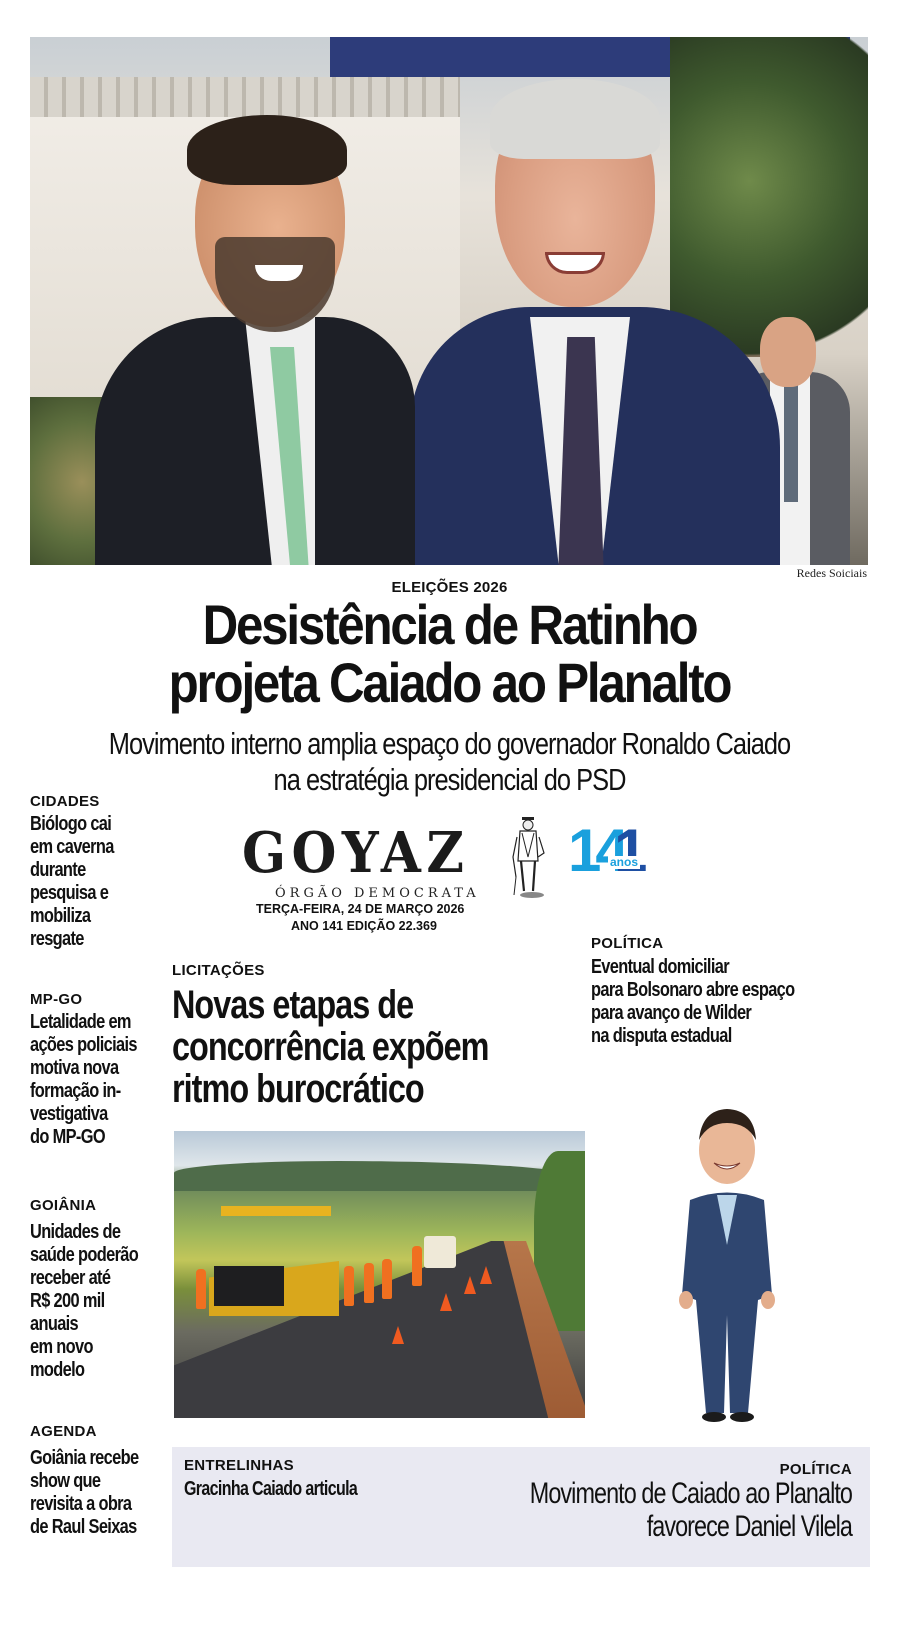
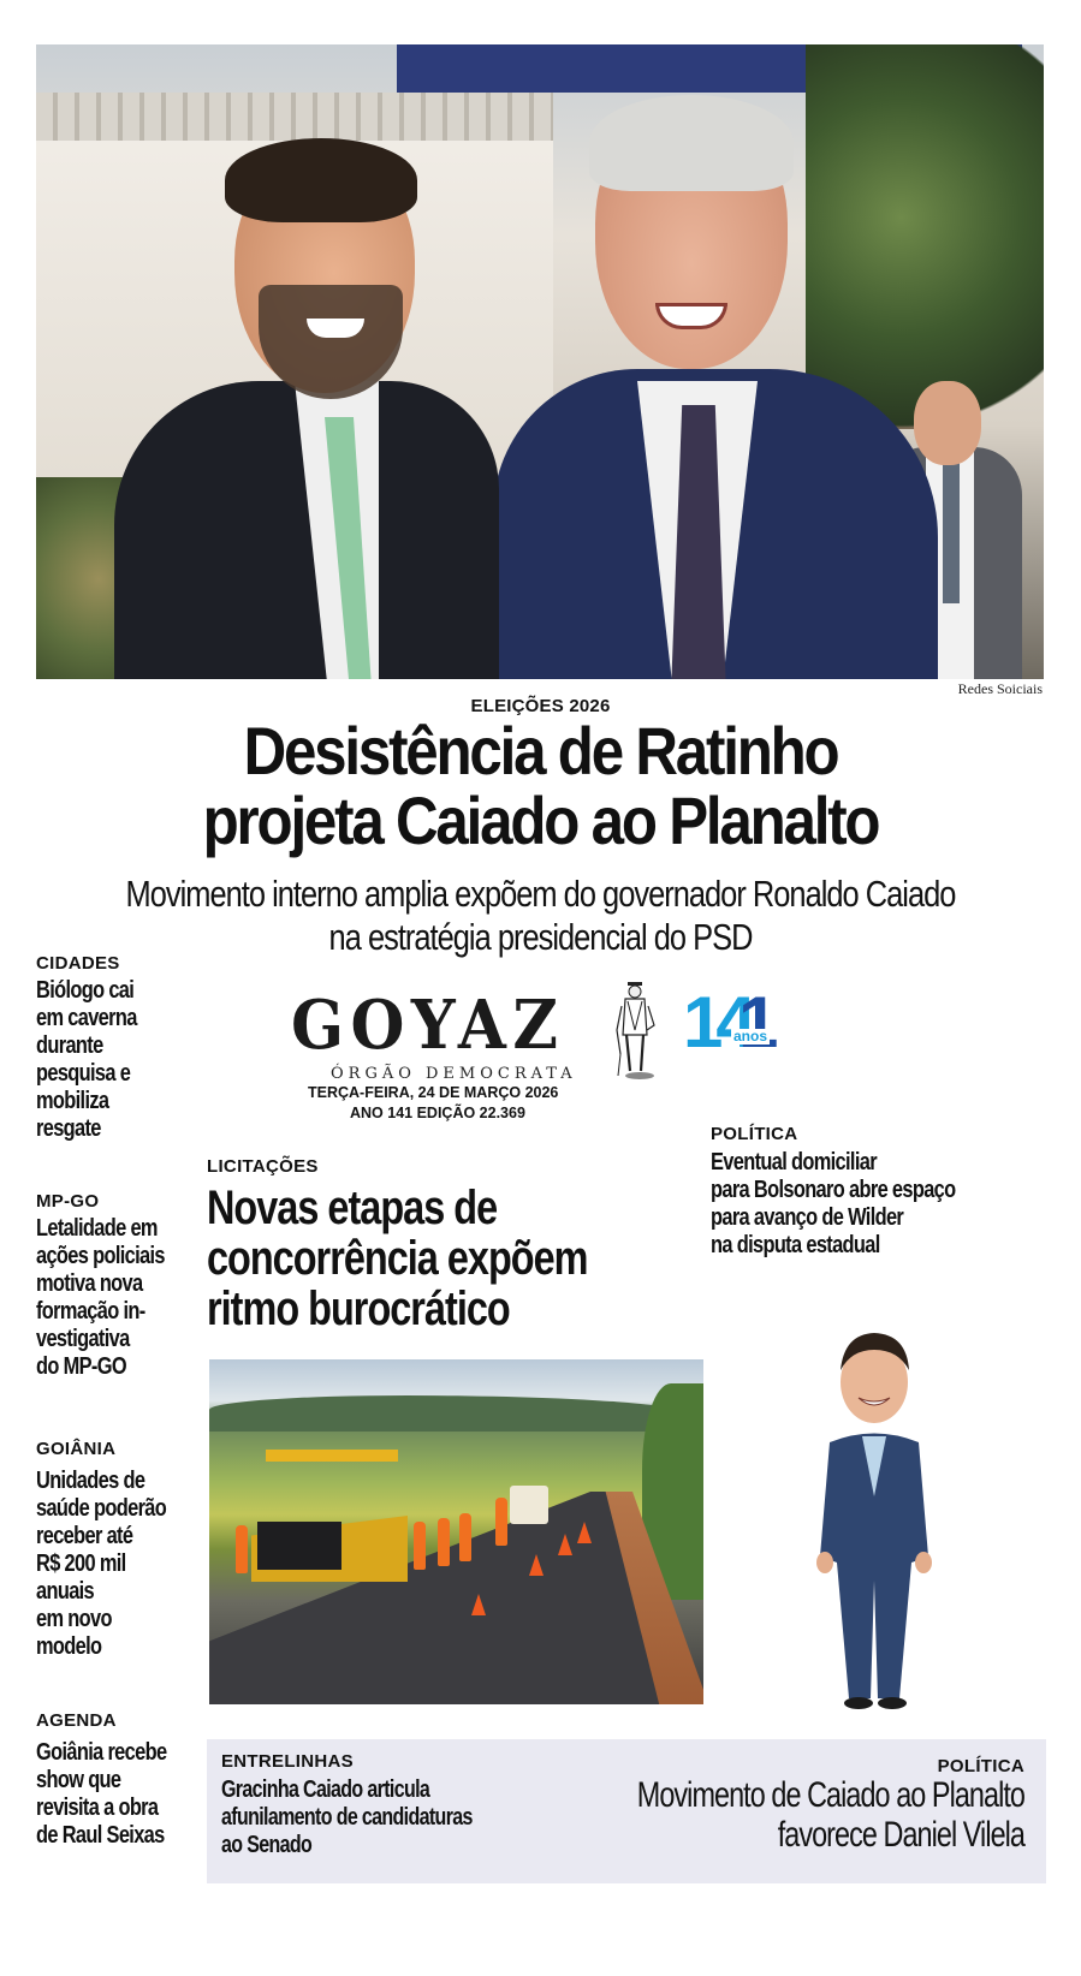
  Redes Soiciais
  ELEIÇÕES 2026
  Desistência de Ratinho
  projeta Caiado ao Planalto
- Movimento interno amplia espaço do governador Ronaldo Caiado
+ Movimento interno amplia expõem do governador Ronaldo Caiado
  na estratégia presidencial do PSD
  CIDADES
  Biólogo cai
  em caverna
  durante
  pesquisa e
  mobiliza
  resgate
  MP-GO
  Letalidade em
  ações policiais
  motiva nova
  formação in-
  vestigativa
  do MP-GO
  GOIÂNIA
  Unidades de
  saúde poderão
  receber até
  R$ 200 mil
  anuais
  em novo
  modelo
  AGENDA
  Goiânia recebe
  show que
  revisita a obra
  de Raul Seixas
  GOYAZ
  ÓRGÃO DEMOCRATA
  TERÇA-FEIRA, 24 DE MARÇO 2026
  ANO 141 EDIÇÃO 22.369
  14
  1
  anos
  POLÍTICA
  Eventual domiciliar
  para Bolsonaro abre espaço
  para avanço de Wilder
  na disputa estadual
  LICITAÇÕES
  Novas etapas de
  concorrência expõem
  ritmo burocrático
  ENTRELINHAS
  Gracinha Caiado articula
+ afunilamento de candidaturas
+ ao Senado
  POLÍTICA
  Movimento de Caiado ao Planalto
  favorece Daniel Vilela
